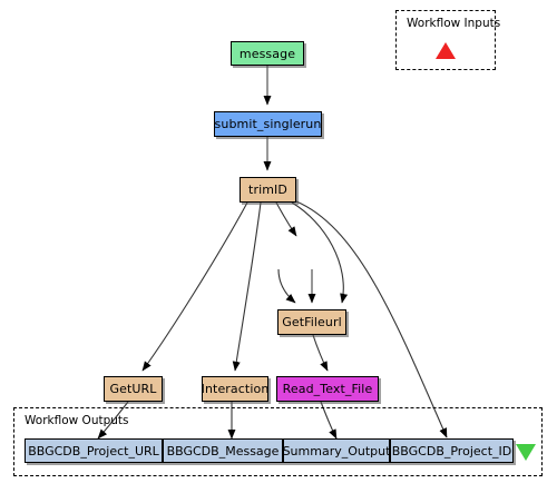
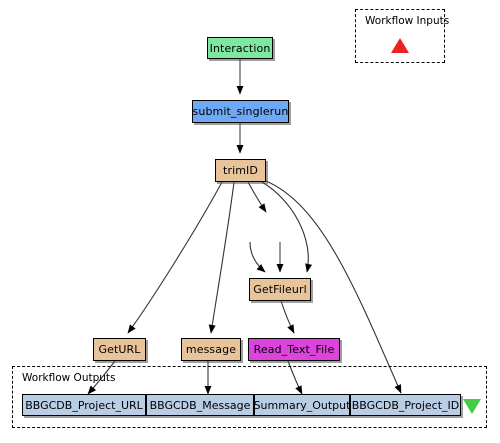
  Workflow Inputs
- message
+ Interaction
  submit_singlerun
  trimID
  GetFileurl
  GetURL
- Interaction
+ message
  Read_Text_File
  Workflow Outputs
  BBGCDB_Project_URL
  BBGCDB_Message
  Summary_Output
  BBGCDB_Project_ID
